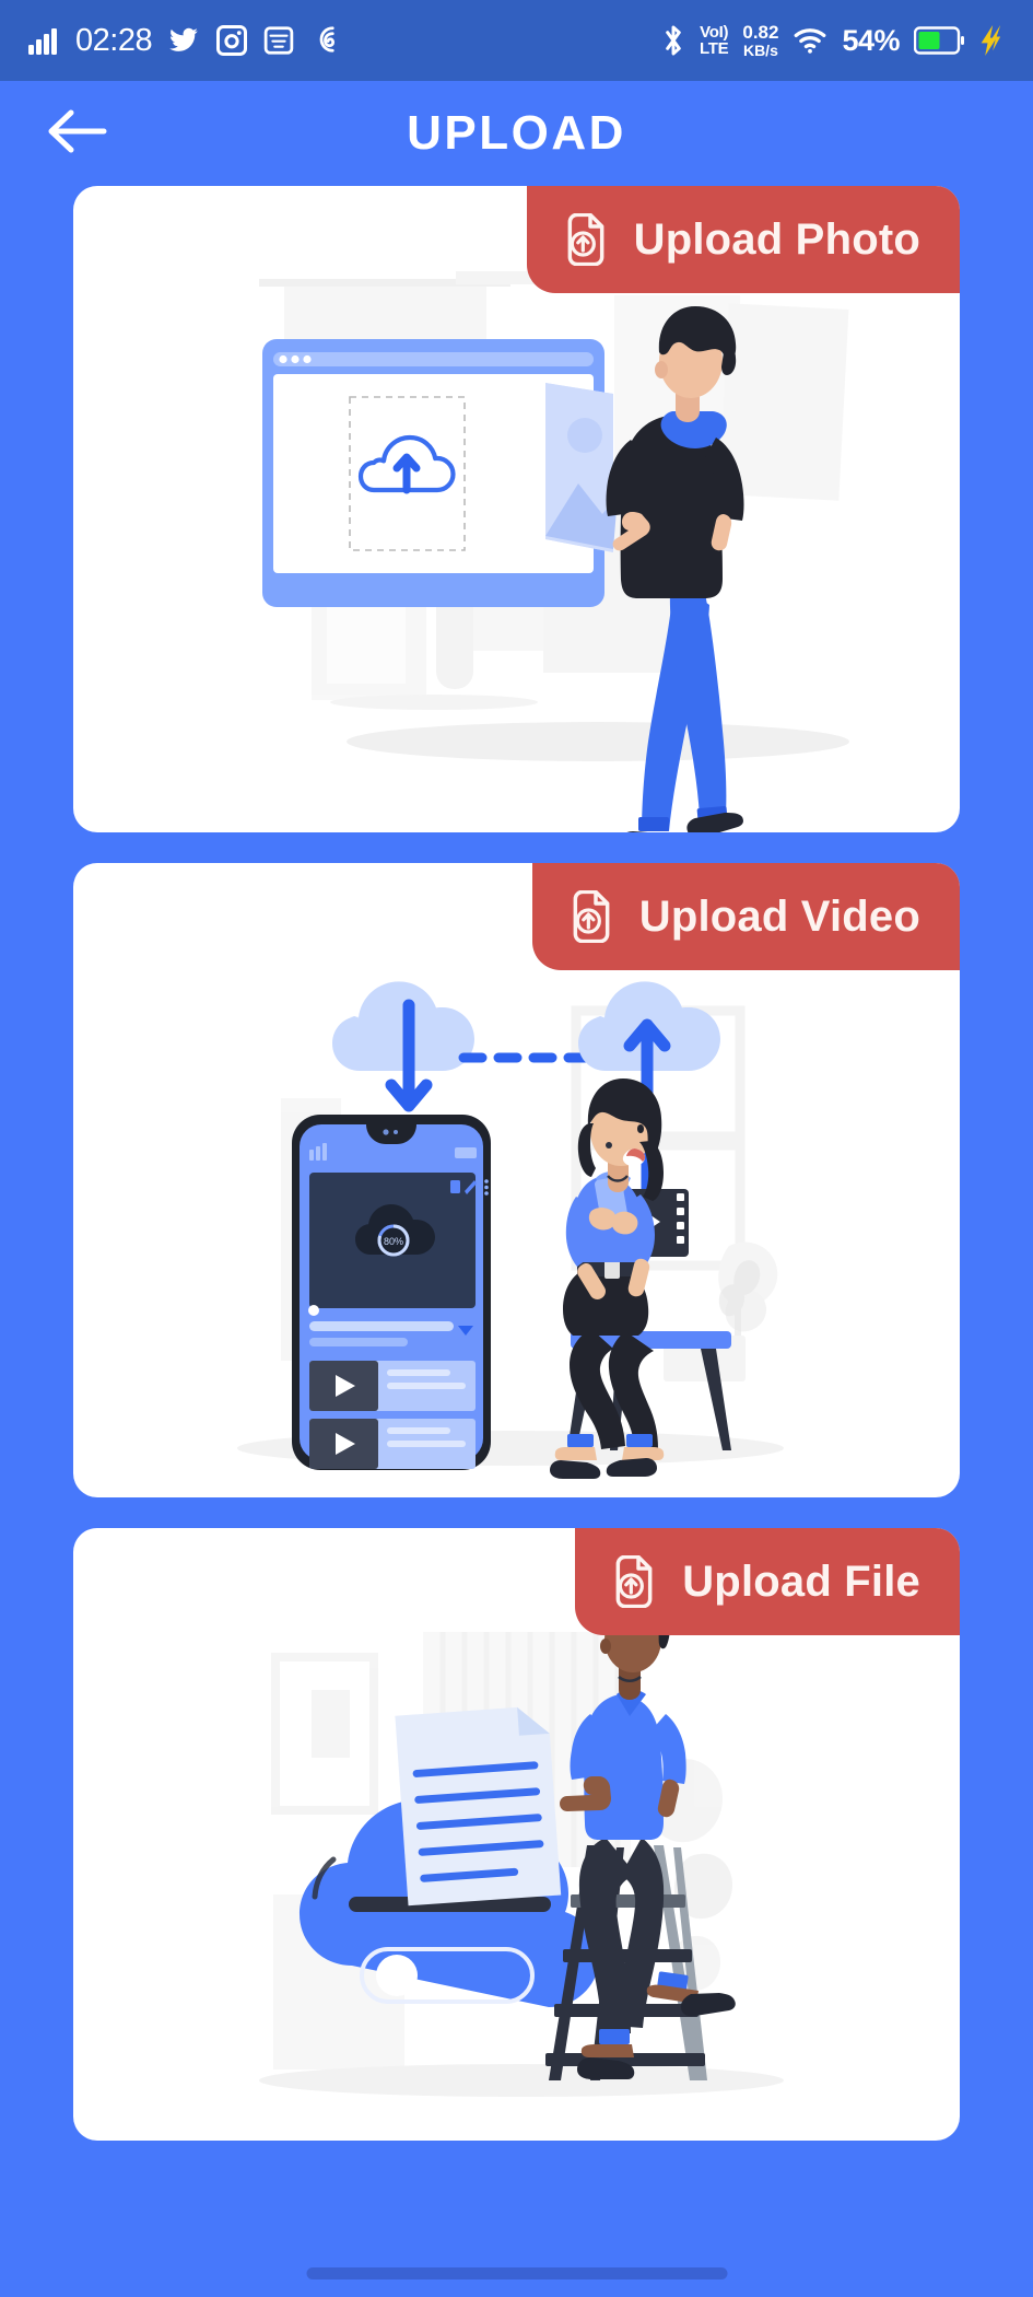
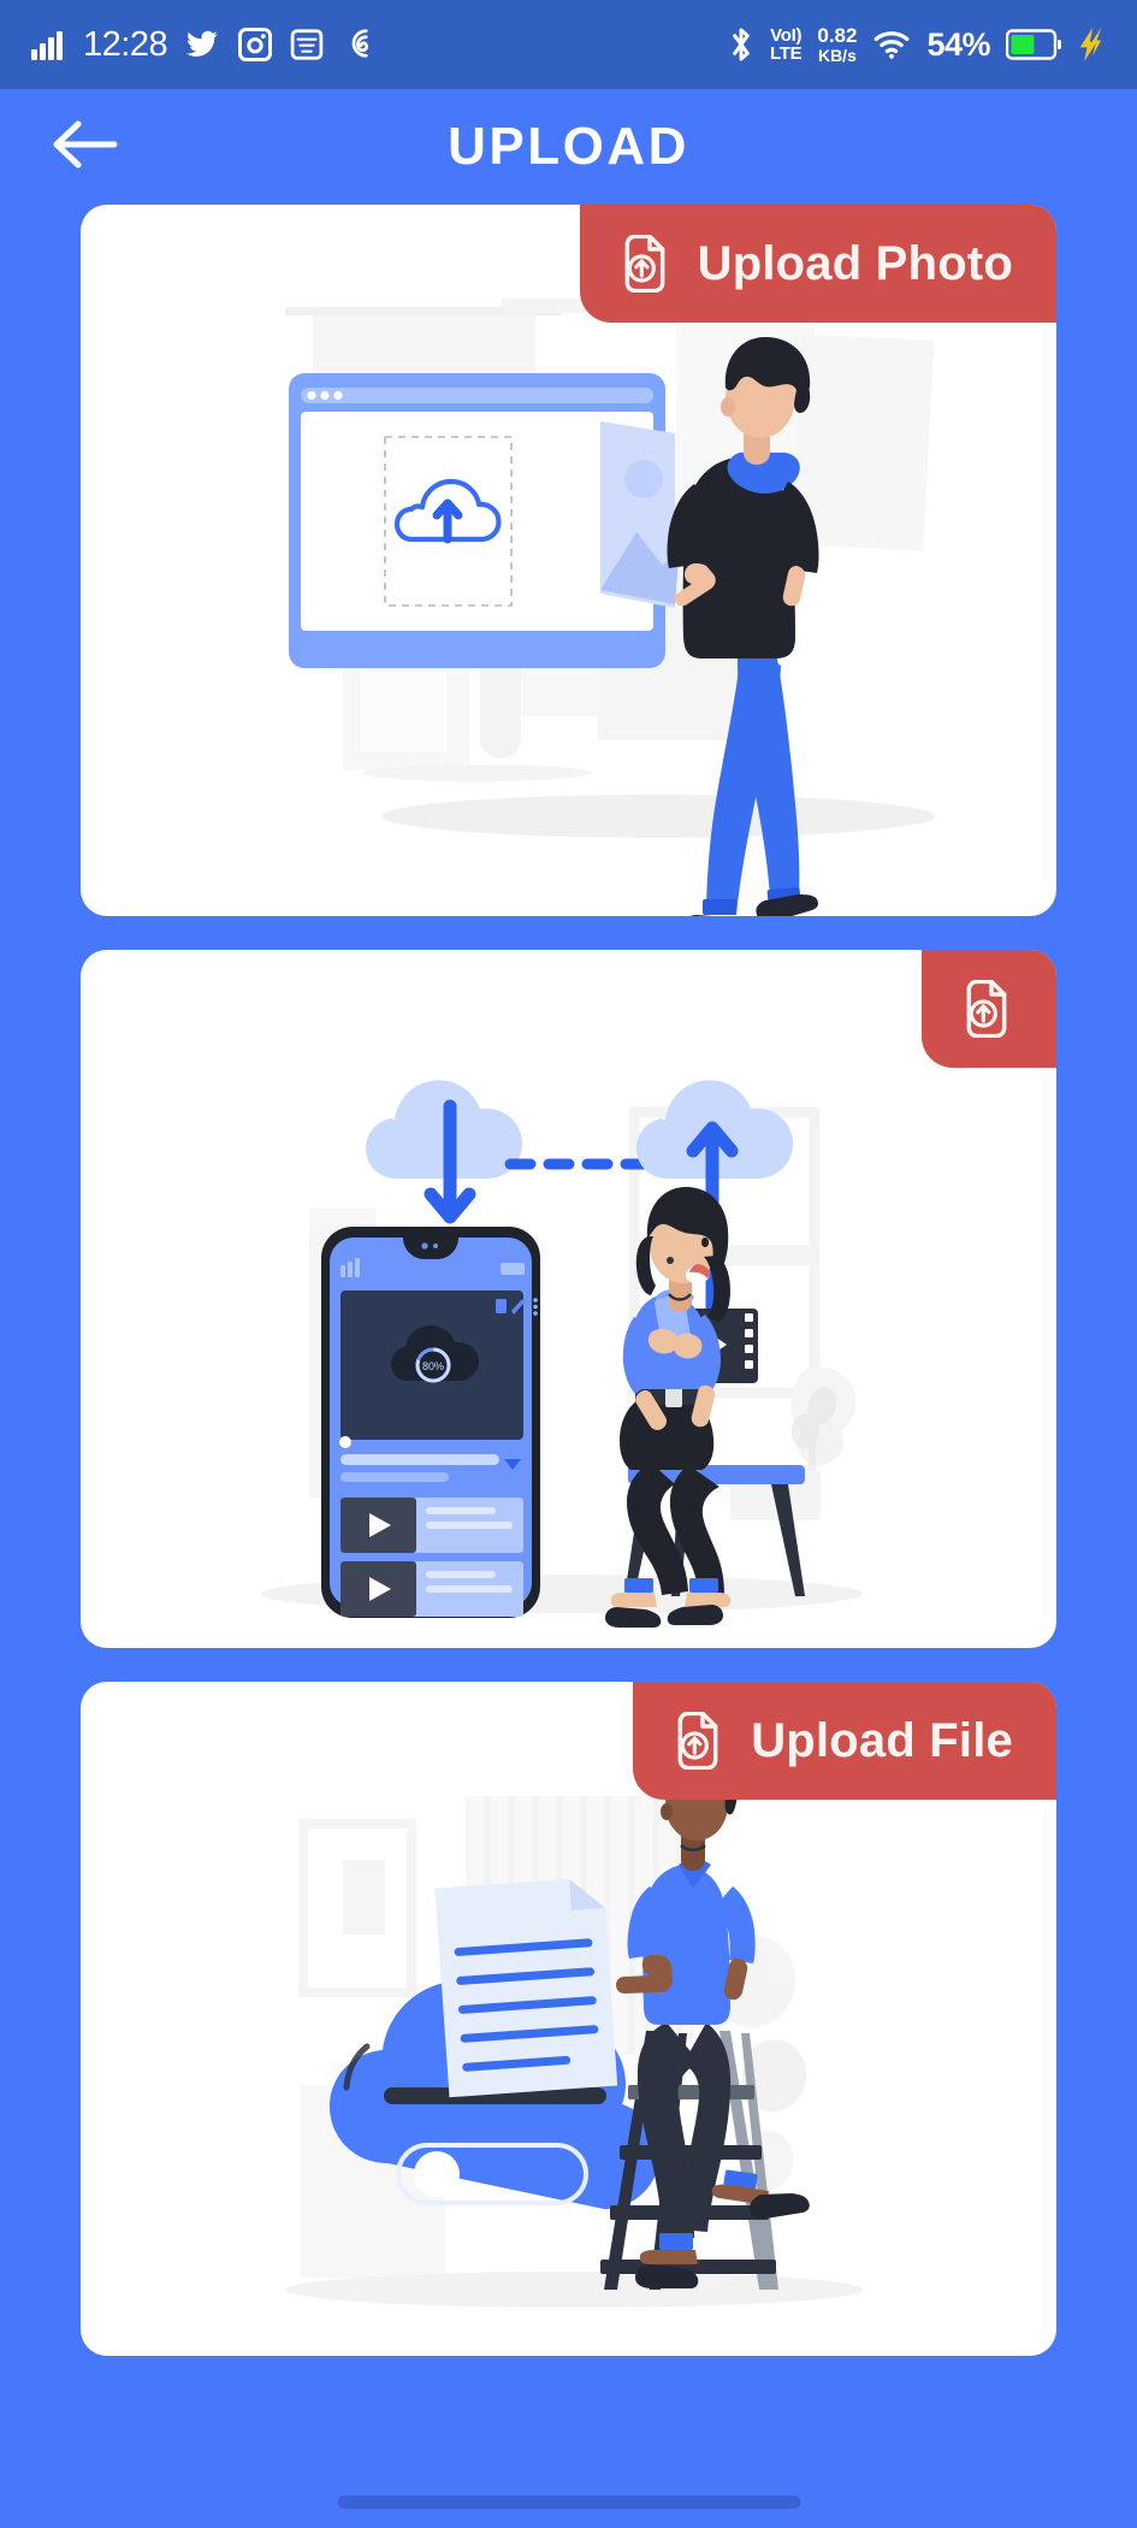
- 02:28
+ 12:28
  VoI)
  LTE
  0.82
  KB/s
  54%
  UPLOAD
  Upload Photo
  80%
- Upload Video
  Upload File
